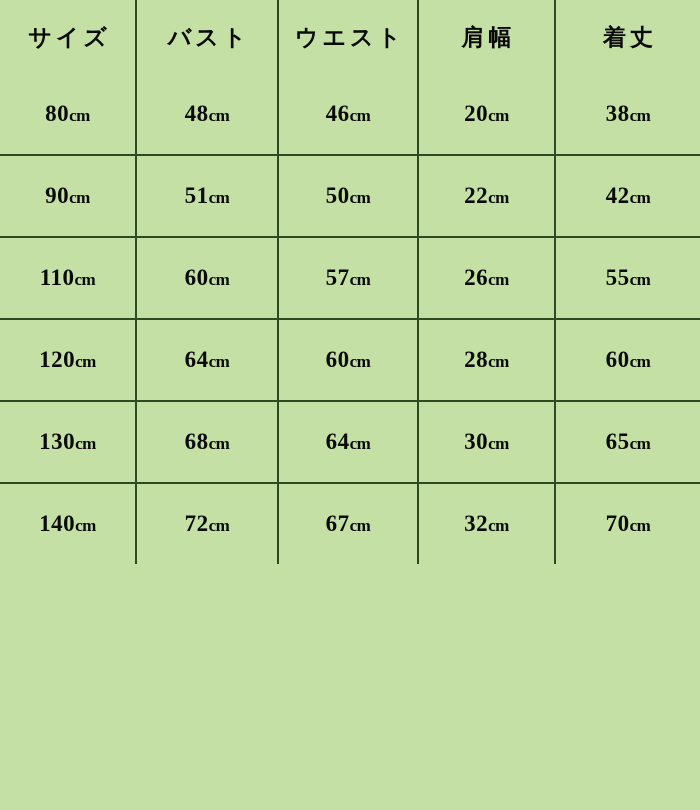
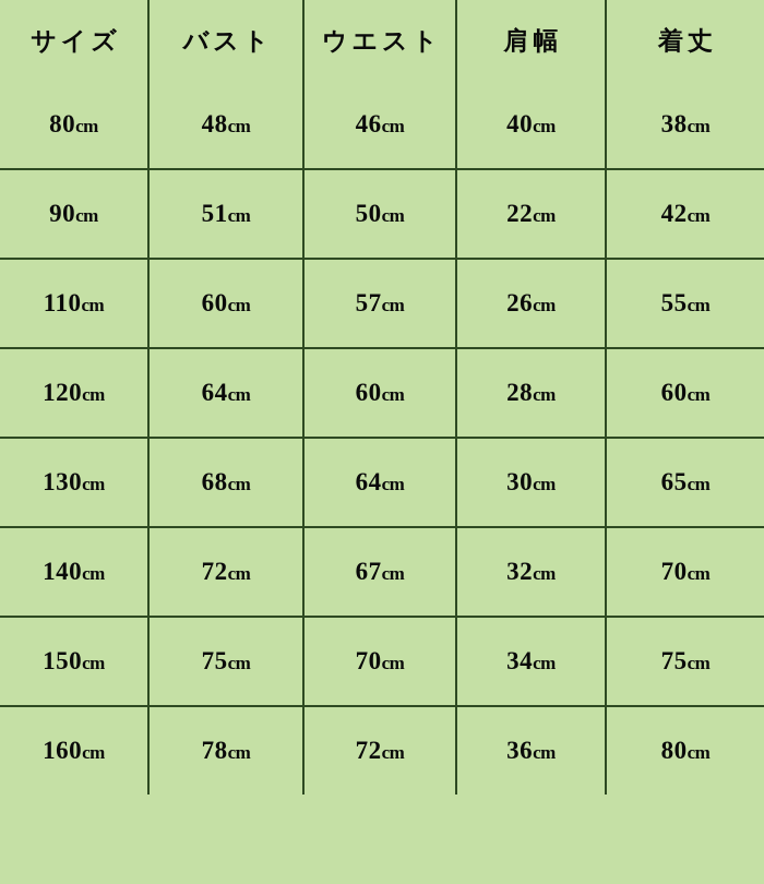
  サイズ	バスト	ウエスト	肩幅	着丈
- 80cm	48cm	46cm	20cm	38cm
+ 80cm	48cm	46cm	40cm	38cm
  90cm	51cm	50cm	22cm	42cm
  110cm	60cm	57cm	26cm	55cm
  120cm	64cm	60cm	28cm	60cm
  130cm	68cm	64cm	30cm	65cm
  140cm	72cm	67cm	32cm	70cm
+ 150cm	75cm	70cm	34cm	75cm
+ 160cm	78cm	72cm	36cm	80cm
